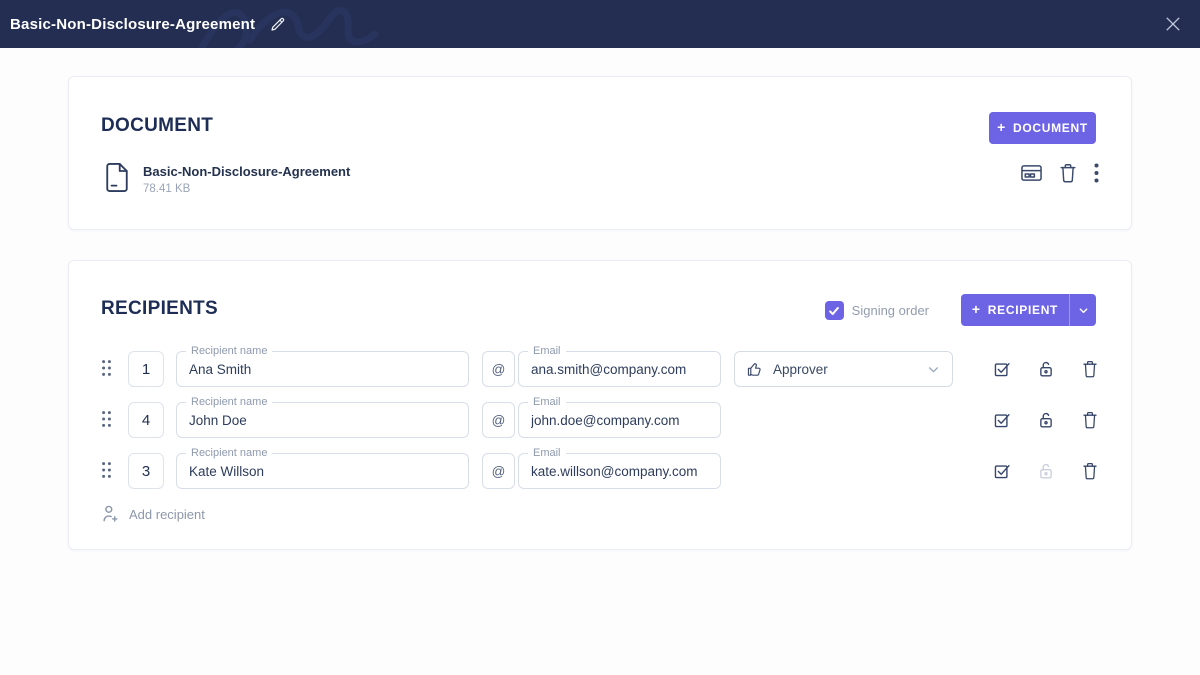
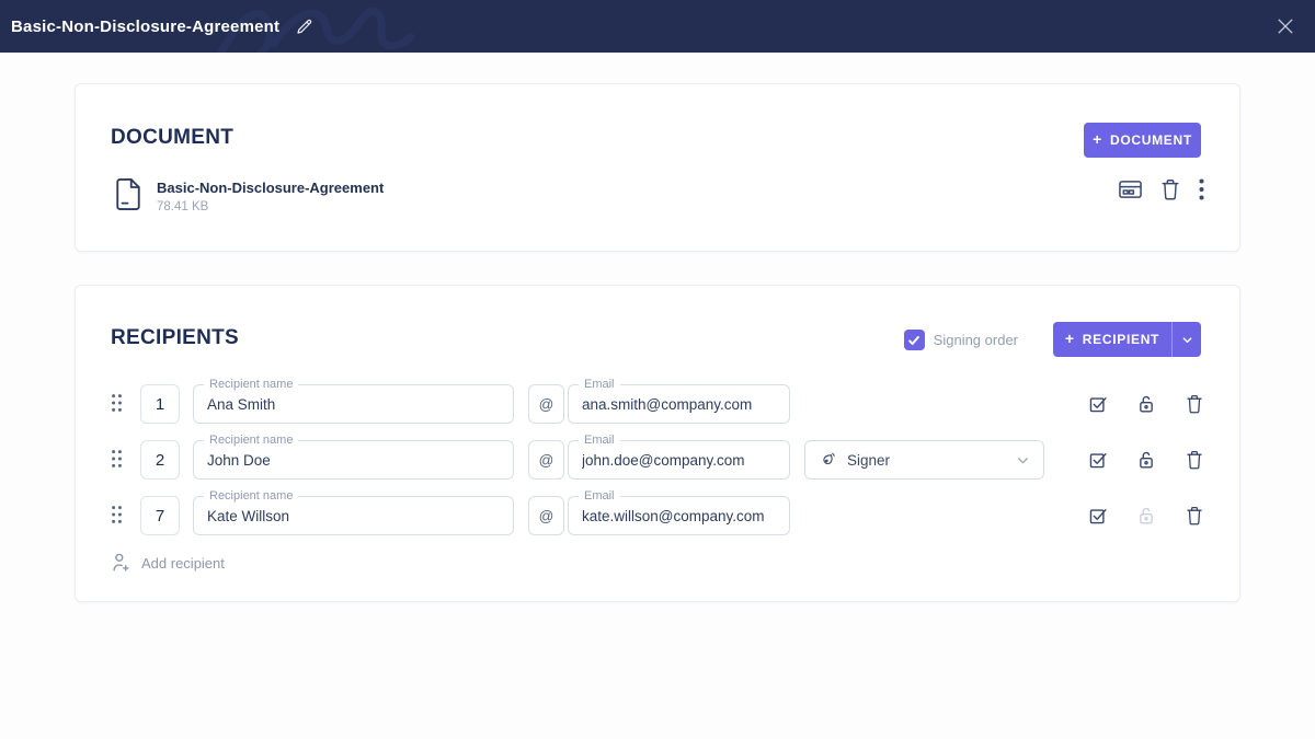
  Basic-Non-Disclosure-Agreement
  DOCUMENT
  +
  DOCUMENT
  Basic-Non-Disclosure-Agreement
  78.41 KB
  RECIPIENTS
  Signing order
  +
  RECIPIENT
  1
  Recipient name
  Ana Smith
  @
  Email
  ana.smith@company.com
- Approver
- 4
+ 2
  Recipient name
  John Doe
  @
  Email
  john.doe@company.com
+ Signer
- 3
+ 7
  Recipient name
  Kate Willson
  @
  Email
  kate.willson@company.com
  Add recipient
